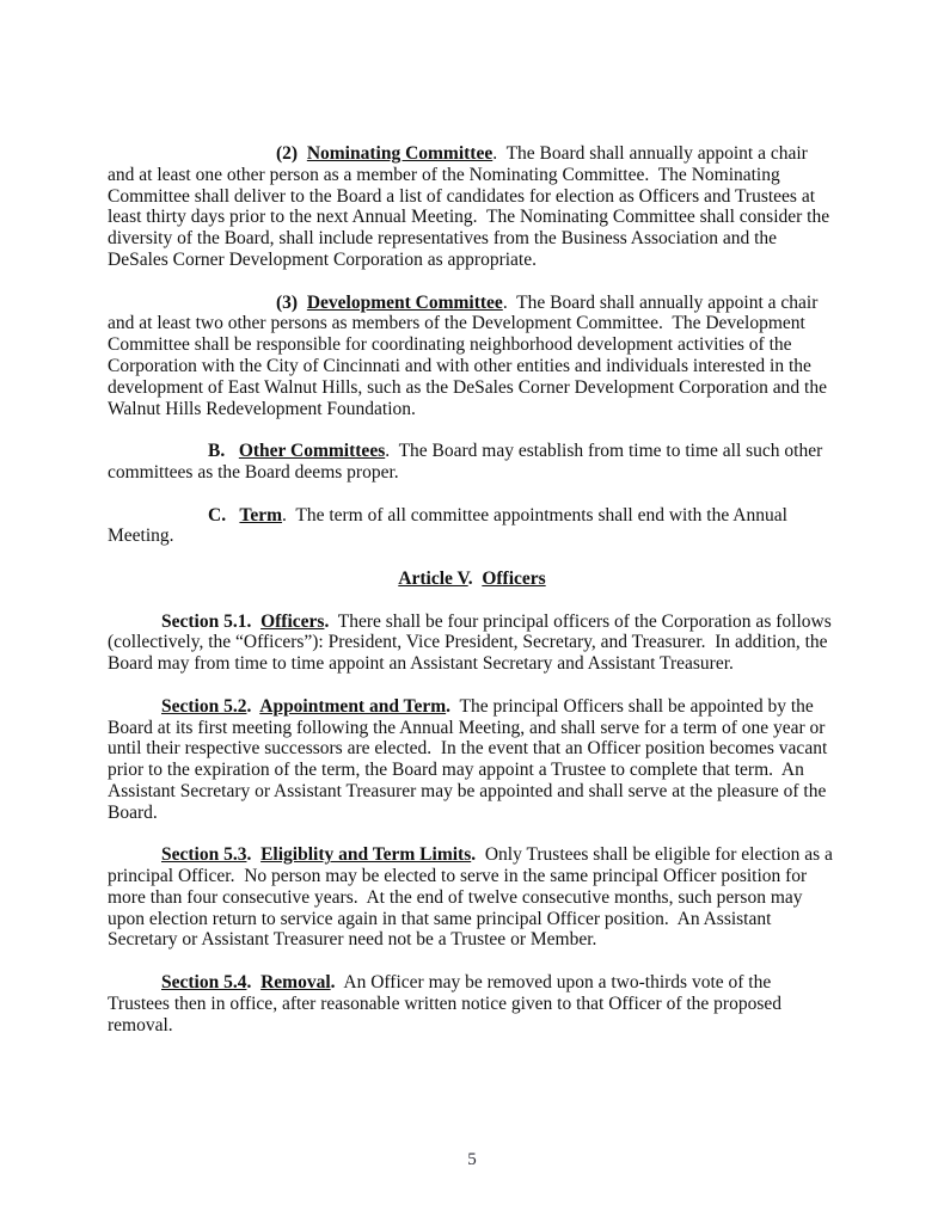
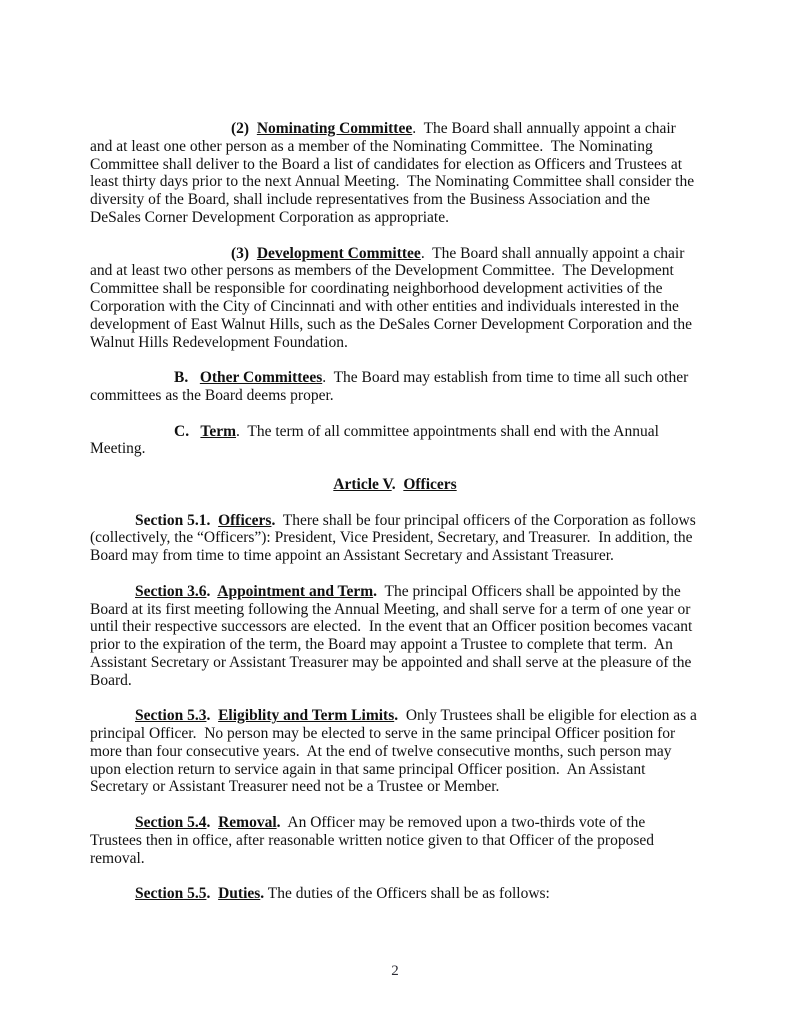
  (2) Nominating Committee. The Board shall annually appoint a chair and at least one other person as a member of the Nominating Committee. The Nominating Committee shall deliver to the Board a list of candidates for election as Officers and Trustees at least thirty days prior to the next Annual Meeting. The Nominating Committee shall consider the diversity of the Board, shall include representatives from the Business Association and the DeSales Corner Development Corporation as appropriate.
  (3) Development Committee. The Board shall annually appoint a chair and at least two other persons as members of the Development Committee. The Development Committee shall be responsible for coordinating neighborhood development activities of the Corporation with the City of Cincinnati and with other entities and individuals interested in the development of East Walnut Hills, such as the DeSales Corner Development Corporation and the Walnut Hills Redevelopment Foundation.
  B. Other Committees. The Board may establish from time to time all such other committees as the Board deems proper.
  C. Term. The term of all committee appointments shall end with the Annual Meeting.
  Article V. Officers
  Section 5.1. Officers. There shall be four principal officers of the Corporation as follows (collectively, the “Officers”): President, Vice President, Secretary, and Treasurer. In addition, the Board may from time to time appoint an Assistant Secretary and Assistant Treasurer.
- Section 5.2. Appointment and Term. The principal Officers shall be appointed by the Board at its first meeting following the Annual Meeting, and shall serve for a term of one year or until their respective successors are elected. In the event that an Officer position becomes vacant prior to the expiration of the term, the Board may appoint a Trustee to complete that term. An Assistant Secretary or Assistant Treasurer may be appointed and shall serve at the pleasure of the Board.
+ Section 3.6. Appointment and Term. The principal Officers shall be appointed by the Board at its first meeting following the Annual Meeting, and shall serve for a term of one year or until their respective successors are elected. In the event that an Officer position becomes vacant prior to the expiration of the term, the Board may appoint a Trustee to complete that term. An Assistant Secretary or Assistant Treasurer may be appointed and shall serve at the pleasure of the Board.
  Section 5.3. Eligiblity and Term Limits. Only Trustees shall be eligible for election as a principal Officer. No person may be elected to serve in the same principal Officer position for more than four consecutive years. At the end of twelve consecutive months, such person may upon election return to service again in that same principal Officer position. An Assistant Secretary or Assistant Treasurer need not be a Trustee or Member.
  Section 5.4. Removal. An Officer may be removed upon a two-thirds vote of the Trustees then in office, after reasonable written notice given to that Officer of the proposed removal.
+ Section 5.5. Duties. The duties of the Officers shall be as follows:
- 5
+ 2
